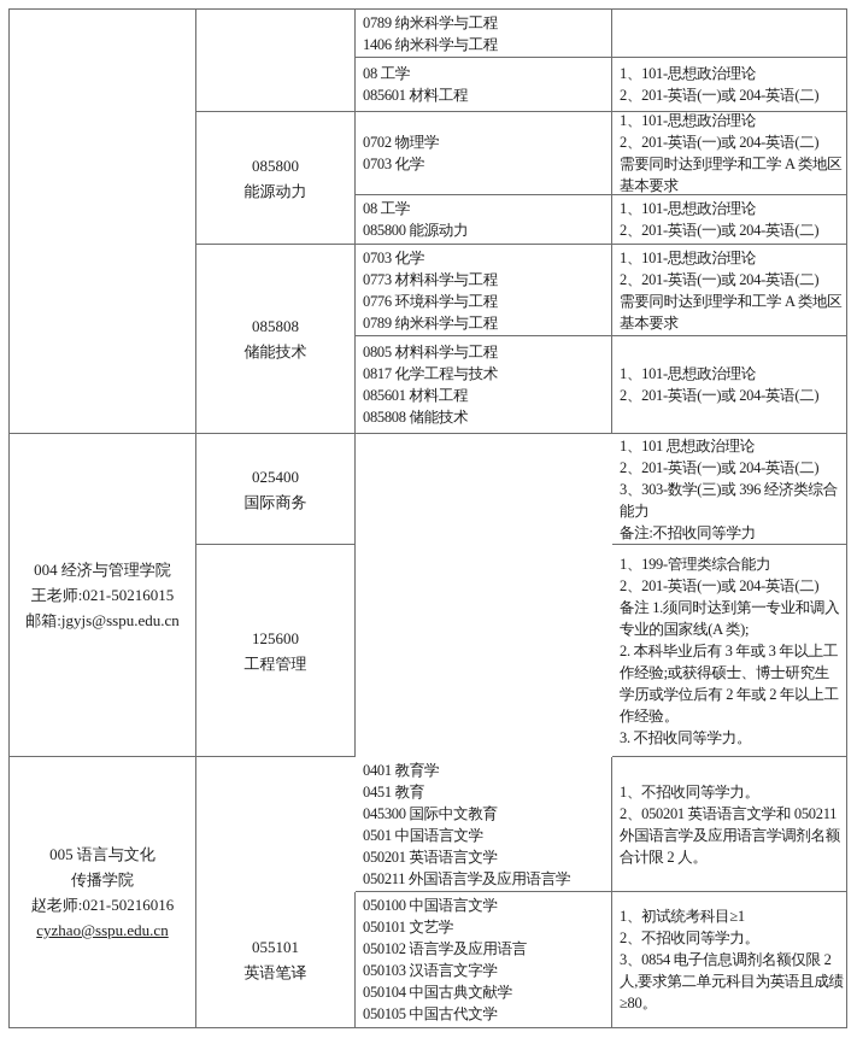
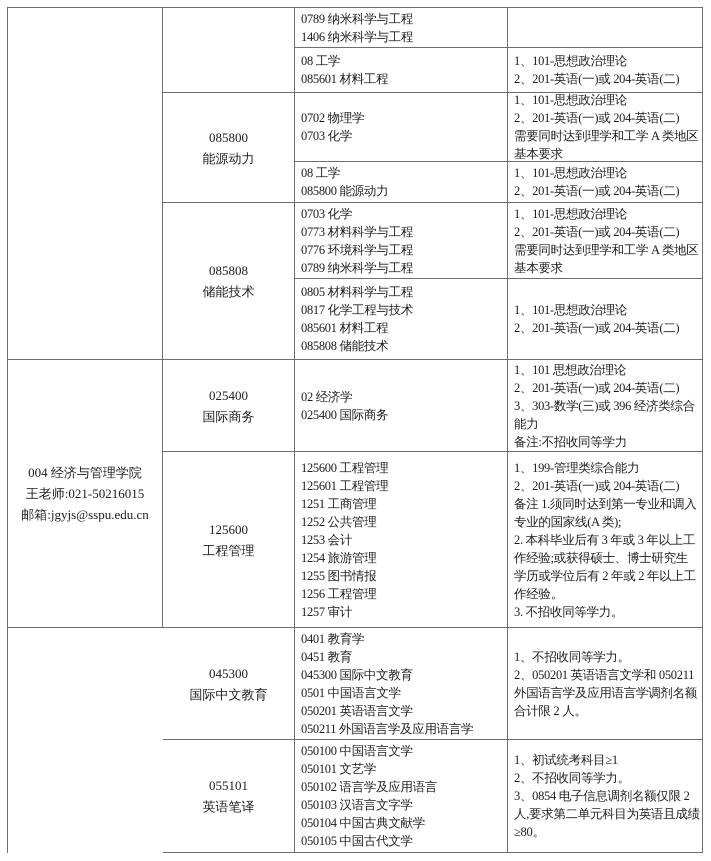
  004 经济与管理学院
  王老师:021-50216015
  邮箱:jgyjs@sspu.edu.cn
- 005 语言与文化
- 传播学院
- 赵老师:021-50216016
- cyzhao@sspu.edu.cn
  085800
  能源动力
  085808
  储能技术
  025400
  国际商务
  125600
  工程管理
+ 045300
+ 国际中文教育
  055101
  英语笔译
  0789 纳米科学与工程
  1406 纳米科学与工程
  08 工学
  085601 材料工程
  0702 物理学
  0703 化学
  08 工学
  085800 能源动力
  0703 化学
  0773 材料科学与工程
  0776 环境科学与工程
  0789 纳米科学与工程
  0805 材料科学与工程
  0817 化学工程与技术
  085601 材料工程
  085808 储能技术
+ 02 经济学
+ 025400 国际商务
+ 125600 工程管理
+ 125601 工程管理
+ 1251 工商管理
+ 1252 公共管理
+ 1253 会计
+ 1254 旅游管理
+ 1255 图书情报
+ 1256 工程管理
+ 1257 审计
  0401 教育学
  0451 教育
  045300 国际中文教育
  0501 中国语言文学
  050201 英语语言文学
  050211 外国语言学及应用语言学
  050100 中国语言文学
  050101 文艺学
  050102 语言学及应用语言
  050103 汉语言文字学
  050104 中国古典文献学
  050105 中国古代文学
  1、101-思想政治理论
  2、201-英语(一)或 204-英语(二)
  1、101-思想政治理论
  2、201-英语(一)或 204-英语(二)
  需要同时达到理学和工学 A 类地区基本要求
  1、101-思想政治理论
  2、201-英语(一)或 204-英语(二)
  1、101-思想政治理论
  2、201-英语(一)或 204-英语(二)
  需要同时达到理学和工学 A 类地区基本要求
  1、101-思想政治理论
  2、201-英语(一)或 204-英语(二)
  1、101 思想政治理论
  2、201-英语(一)或 204-英语(二)
  3、303-数学(三)或 396 经济类综合能力
  备注:不招收同等学力
  1、199-管理类综合能力
  2、201-英语(一)或 204-英语(二)
  备注 1.须同时达到第一专业和调入专业的国家线(A 类);
  2. 本科毕业后有 3 年或 3 年以上工作经验;或获得硕士、博士研究生学历或学位后有 2 年或 2 年以上工作经验。
  3. 不招收同等学力。
  1、不招收同等学力。
  2、050201 英语语言文学和 050211 外国语言学及应用语言学调剂名额合计限 2 人。
  1、初试统考科目≥1
  2、不招收同等学力。
  3、0854 电子信息调剂名额仅限 2 人,要求第二单元科目为英语且成绩≥80。
